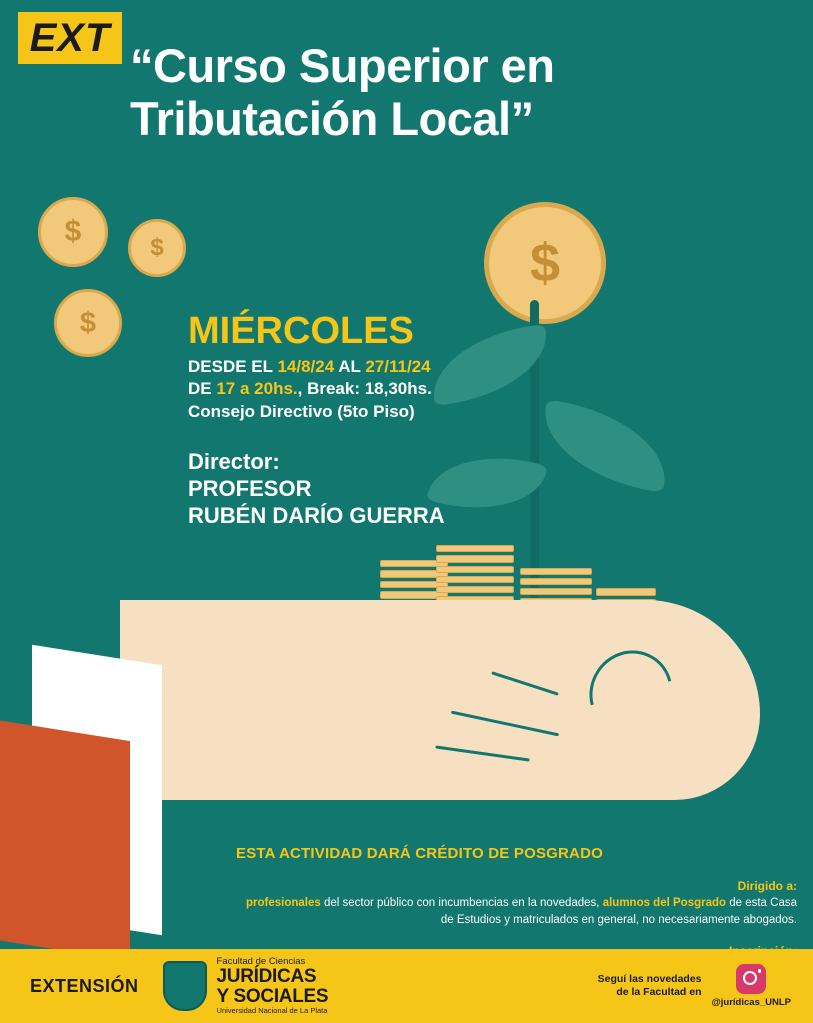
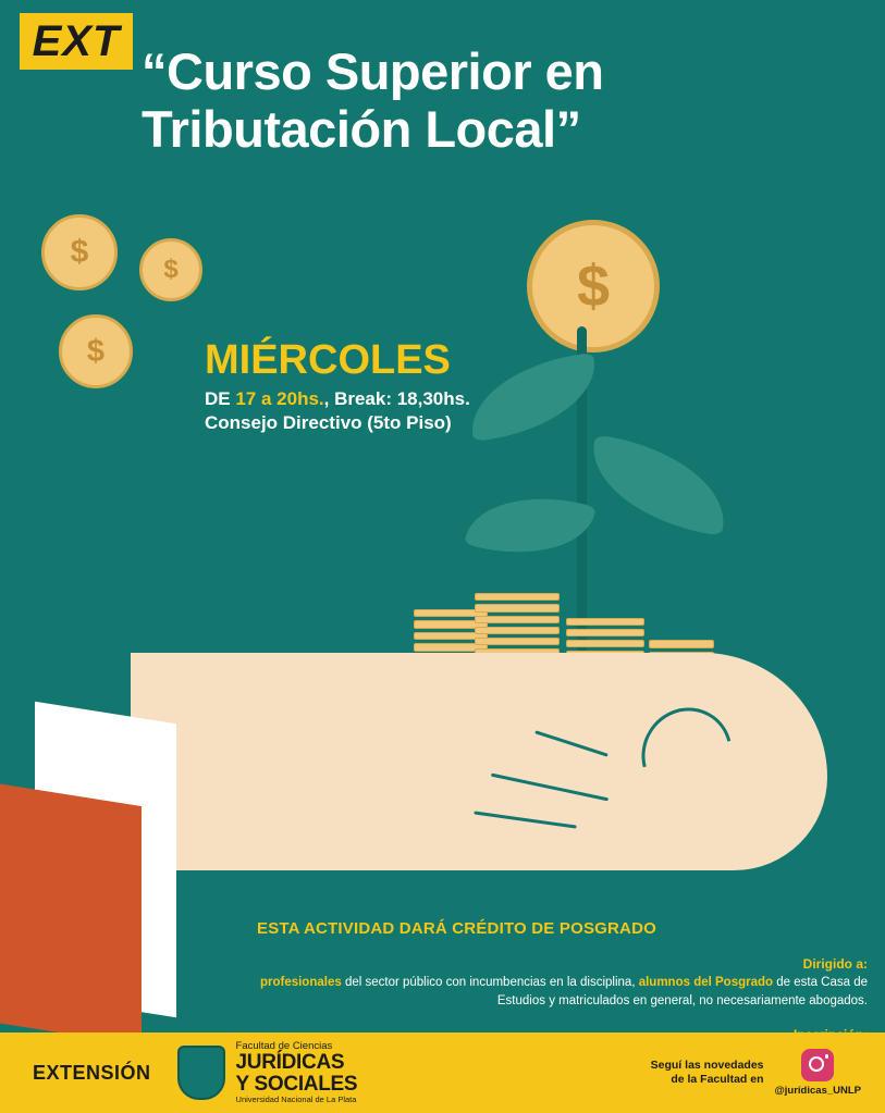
  EXT
  “Curso Superior en
  Tributación Local”
  $
  $
  $
  $
  MIÉRCOLES
- DESDE EL 14/8/24 AL 27/11/24
  DE 17 a 20hs., Break: 18,30hs.
  Consejo Directivo (5to Piso)
- Director:
- PROFESOR
- RUBÉN DARÍO GUERRA
  ESTA ACTIVIDAD DARÁ CRÉDITO DE POSGRADO
  Dirigido a:
- profesionales del sector público con incumbencias en la novedades, alumnos del Posgrado de esta Casa de Estudios y matriculados en general, no necesariamente abogados.
+ profesionales del sector público con incumbencias en la disciplina, alumnos del Posgrado de esta Casa de Estudios y matriculados en general, no necesariamente abogados.
  EXTENSIÓN
  Facultad de Ciencias
  JURÍDICAS
  Y SOCIALES
  Universidad Nacional de La Plata
  Seguí las novedades
  de la Facultad en
  @jurídicas_UNLP
